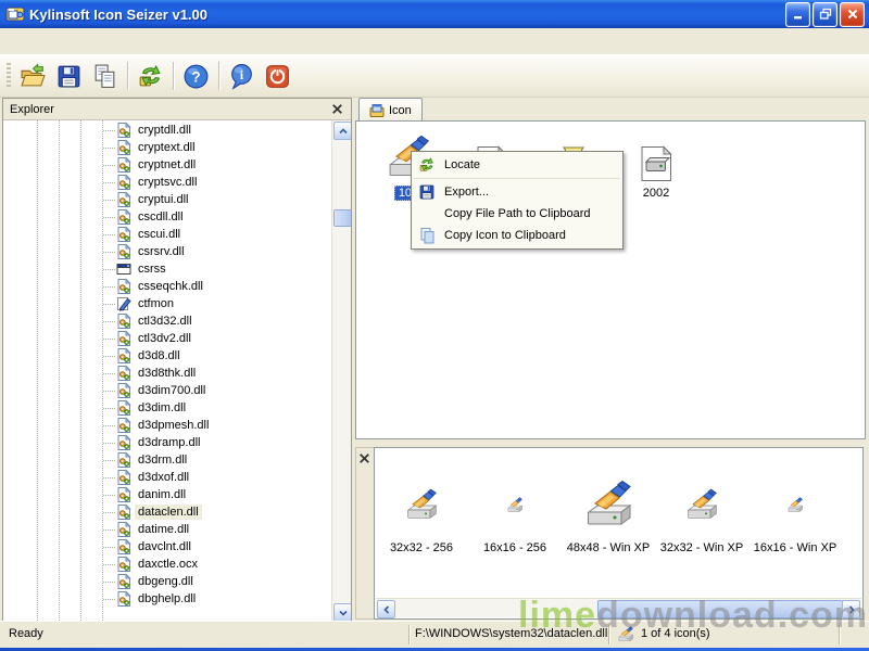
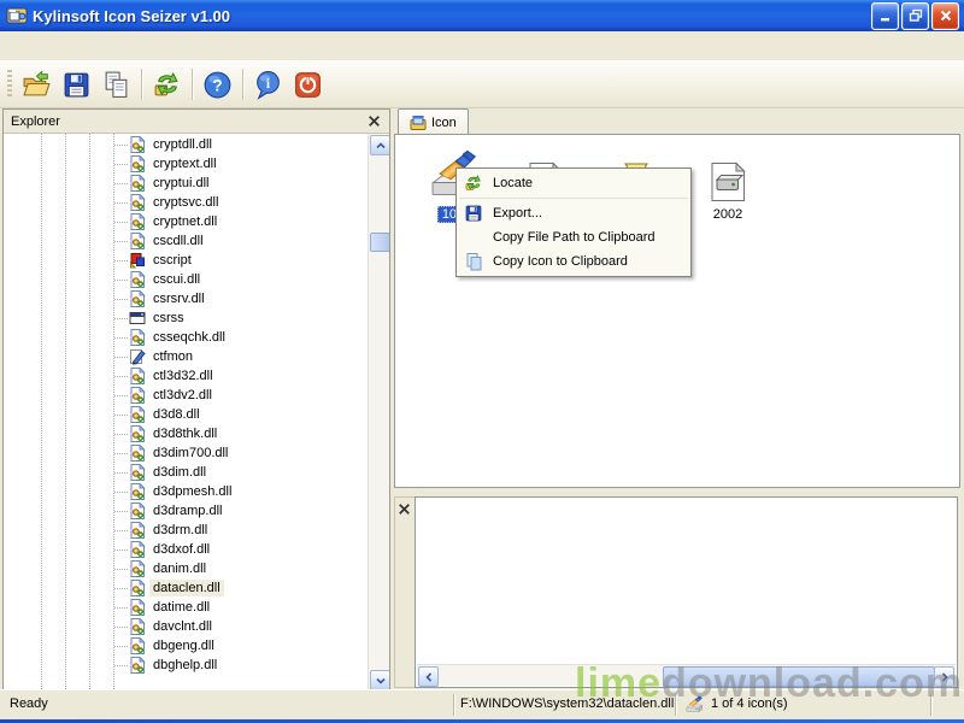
  Kylinsoft Icon Seizer v1.00
  ?
  i
  Explorer
  cryptdll.dll
  cryptext.dll
- cryptnet.dll
+ cryptui.dll
  cryptsvc.dll
- cryptui.dll
+ cryptnet.dll
  cscdll.dll
+ cscript
  cscui.dll
  csrsrv.dll
  csrss
  csseqchk.dll
  ctfmon
  ctl3d32.dll
  ctl3dv2.dll
  d3d8.dll
  d3d8thk.dll
  d3dim700.dll
  d3dim.dll
  d3dpmesh.dll
  d3dramp.dll
  d3drm.dll
  d3dxof.dll
  danim.dll
  dataclen.dll
  datime.dll
  davclnt.dll
- daxctle.ocx
  dbgeng.dll
  dbghelp.dll
  Icon
  2002
  Locate
  Export...
  Copy File Path to Clipboard
  Copy Icon to Clipboard
- 32x32 - 256
- 16x16 - 256
- 48x48 - Win XP
- 32x32 - Win XP
- 16x16 - Win XP
  Ready
  F:\WINDOWS\system32\dataclen.dll
  1 of 4 icon(s)
  limedownload.com
